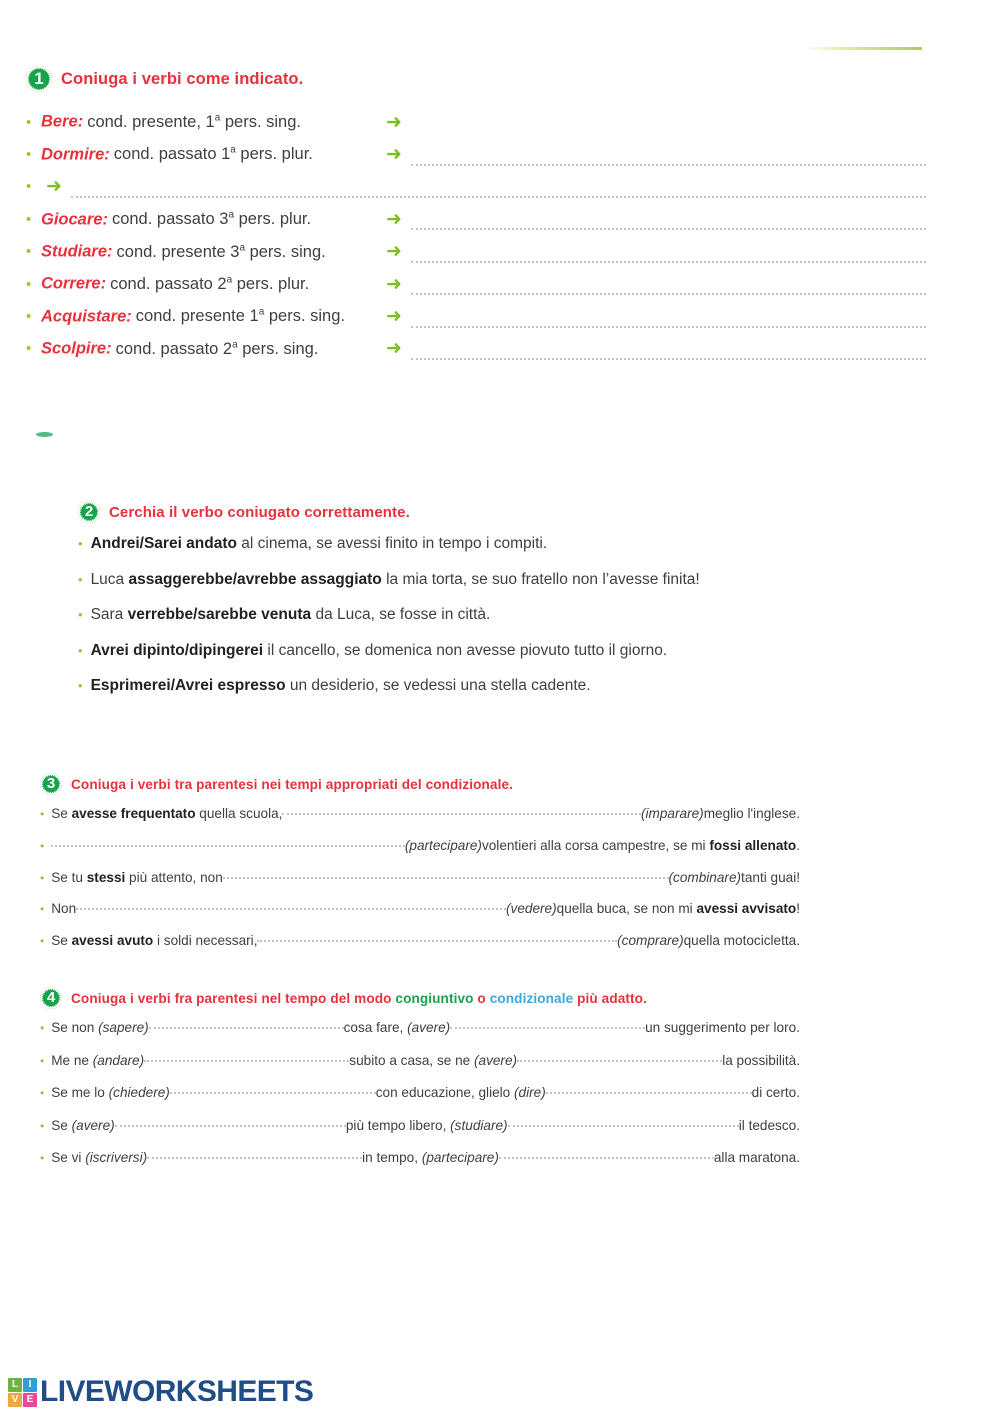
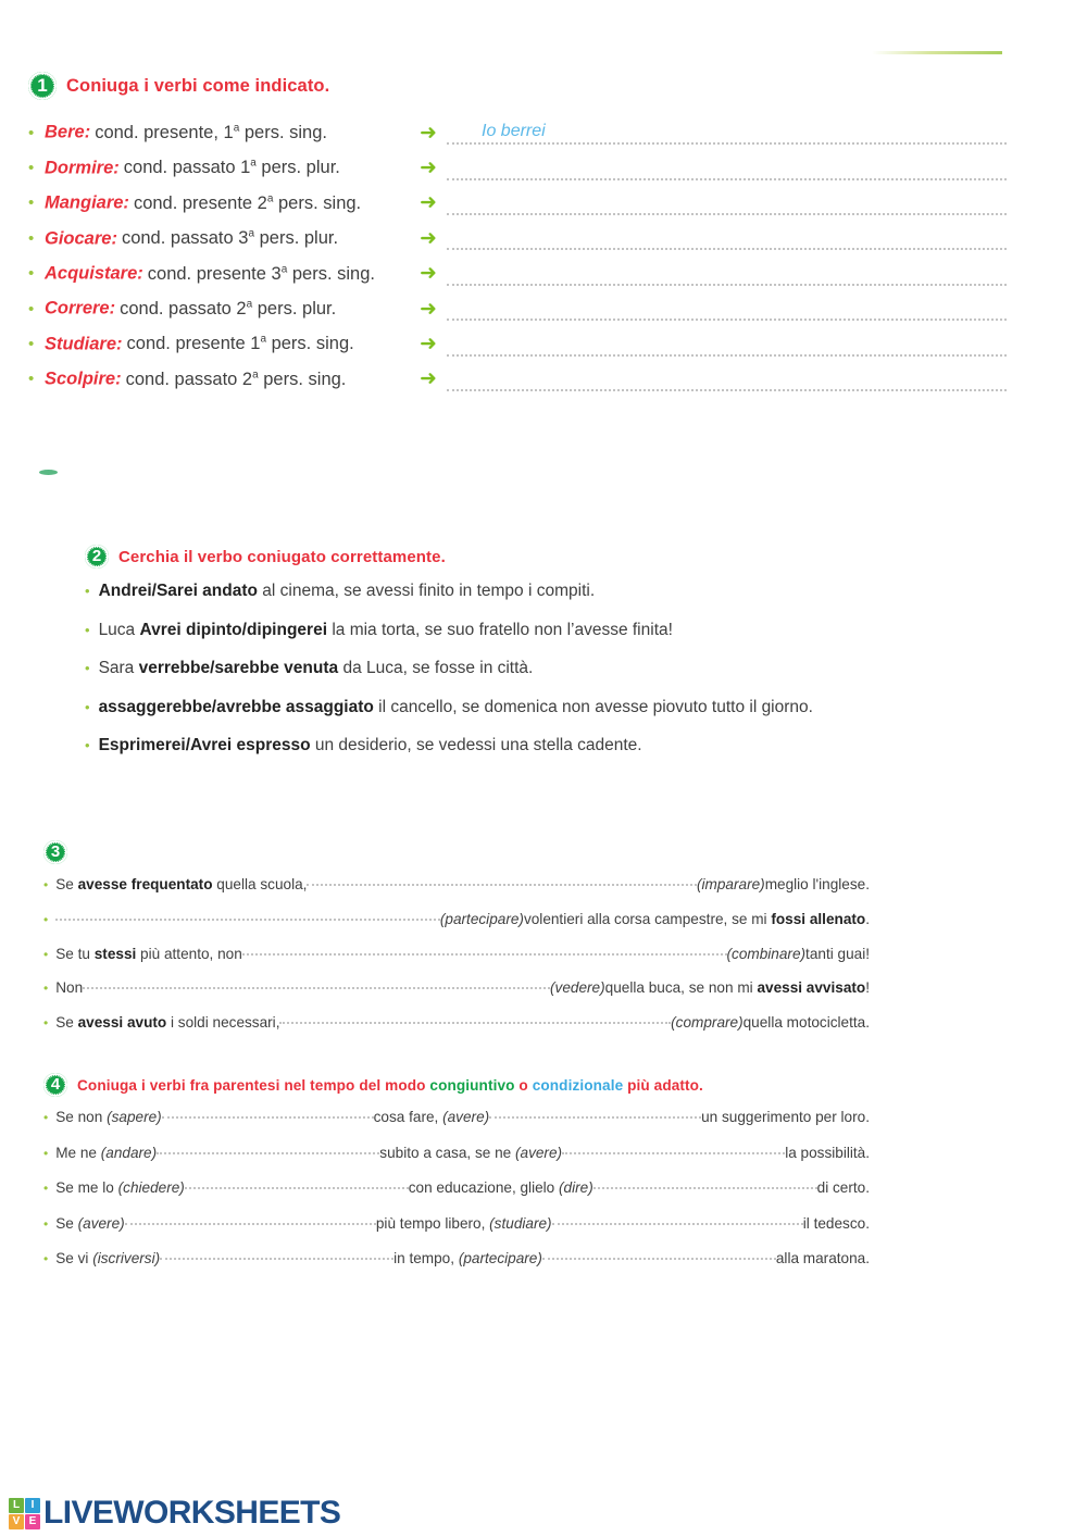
  1
  Coniuga i verbi come indicato.
  •
  Bere: cond. presente, 1a pers. sing.
  ➜
+ Io berrei
  •
  Dormire: cond. passato 1a pers. plur.
  ➜
  •
+ Mangiare: cond. presente 2a pers. sing.
  ➜
  •
  Giocare: cond. passato 3a pers. plur.
  ➜
  •
- Studiare: cond. presente 3a pers. sing.
+ Acquistare: cond. presente 3a pers. sing.
  ➜
  •
  Correre: cond. passato 2a pers. plur.
  ➜
  •
- Acquistare: cond. presente 1a pers. sing.
+ Studiare: cond. presente 1a pers. sing.
  ➜
  •
  Scolpire: cond. passato 2a pers. sing.
  ➜
  2
  Cerchia il verbo coniugato correttamente.
  •
  Andrei/Sarei andato al cinema, se avessi finito in tempo i compiti.
  •
- Luca assaggerebbe/avrebbe assaggiato la mia torta, se suo fratello non l’avesse finita!
+ Luca Avrei dipinto/dipingerei la mia torta, se suo fratello non l’avesse finita!
  •
  Sara verrebbe/sarebbe venuta da Luca, se fosse in città.
  •
- Avrei dipinto/dipingerei il cancello, se domenica non avesse piovuto tutto il giorno.
+ assaggerebbe/avrebbe assaggiato il cancello, se domenica non avesse piovuto tutto il giorno.
  •
  Esprimerei/Avrei espresso un desiderio, se vedessi una stella cadente.
  3
- Coniuga i verbi tra parentesi nei tempi appropriati del condizionale.
  •
  Se avesse frequentato quella scuola,
  (imparare)
  meglio l'inglese.
  •
  (partecipare)
  volentieri alla corsa campestre, se mi fossi allenato.
  •
  Se tu stessi più attento, non
  (combinare)
  tanti guai!
  •
  Non
  (vedere)
  quella buca, se non mi avessi avvisato!
  •
  Se avessi avuto i soldi necessari,
  (comprare)
  quella motocicletta.
  4
  Coniuga i verbi fra parentesi nel tempo del modo congiuntivo o condizionale più adatto.
  •
  Se non (sapere)
  cosa fare, (avere)
  un suggerimento per loro.
  •
  Me ne (andare)
  subito a casa, se ne (avere)
  la possibilità.
  •
  Se me lo (chiedere)
  con educazione, glielo (dire)
  di certo.
  •
  Se (avere)
  più tempo libero, (studiare)
  il tedesco.
  •
  Se vi (iscriversi)
  in tempo, (partecipare)
  alla maratona.
  L
  I
  V
  E
  LIVEWORKSHEETS
